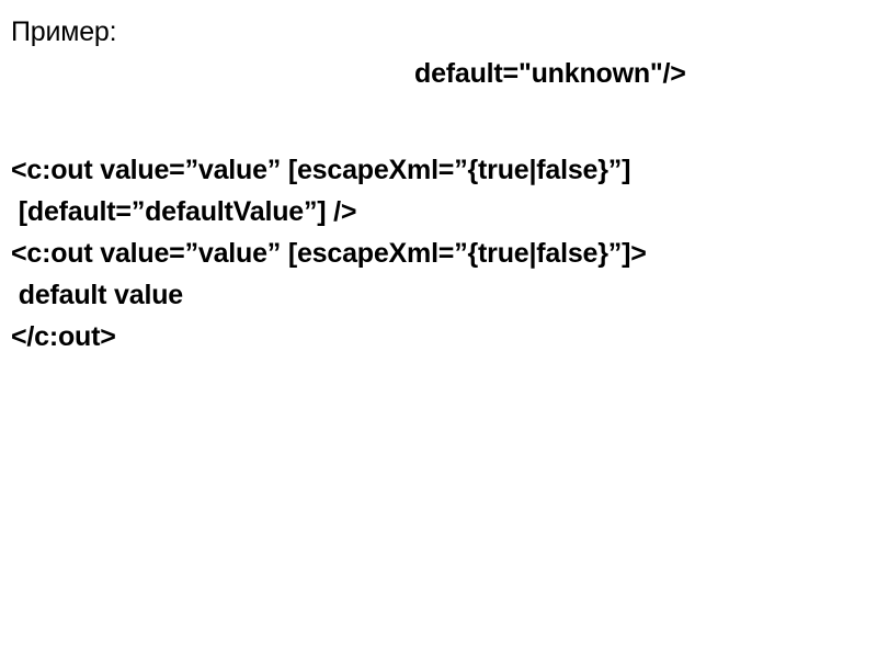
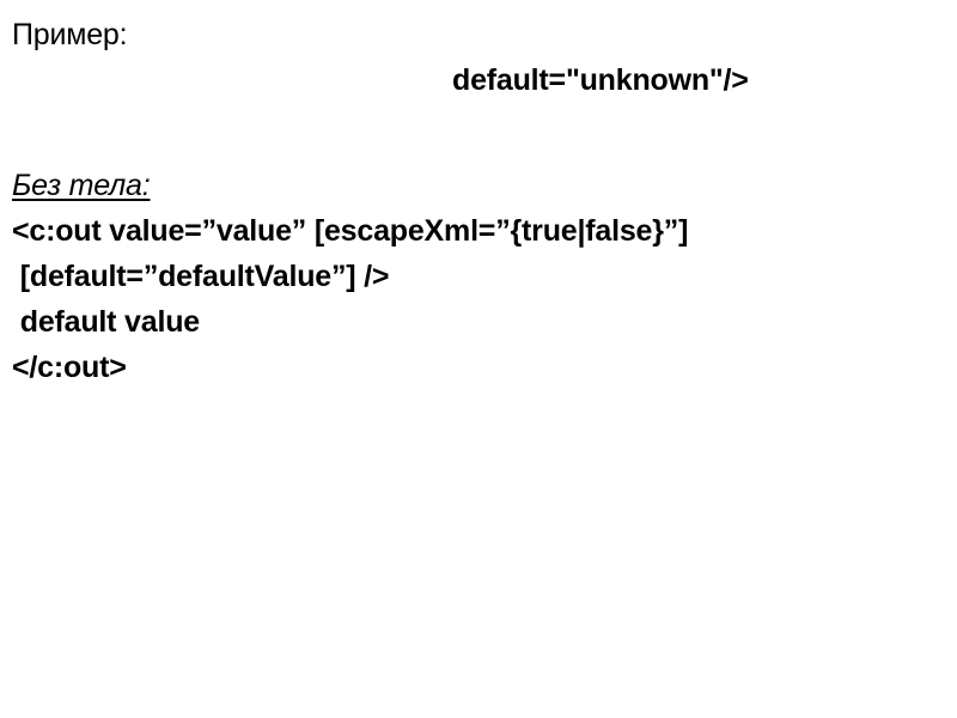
  Пример:
  default="unknown"/>
+ Без тела:
  <c:out value=”value” [escapeXml=”{true|false}”]
  [default=”defaultValue”] />
- <c:out value=”value” [escapeXml=”{true|false}”]>
  default value
  </c:out>
